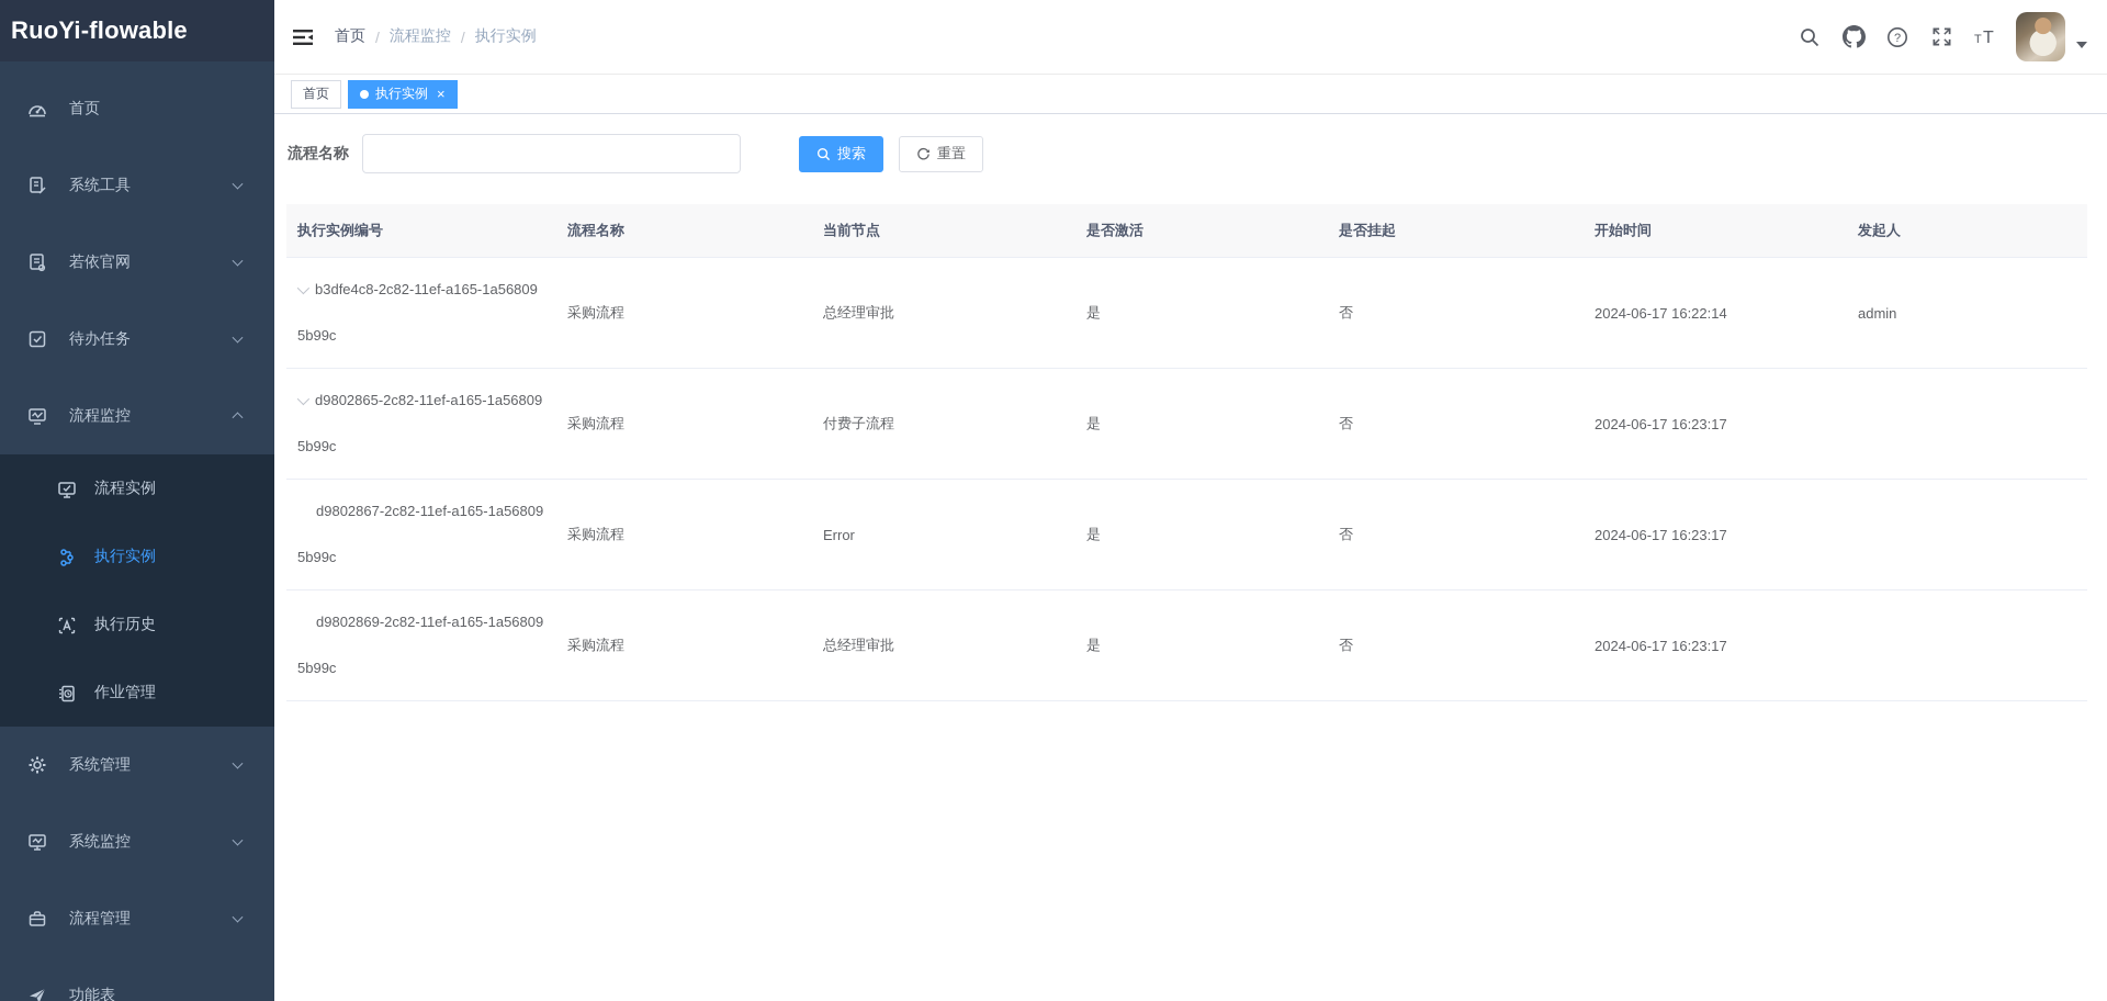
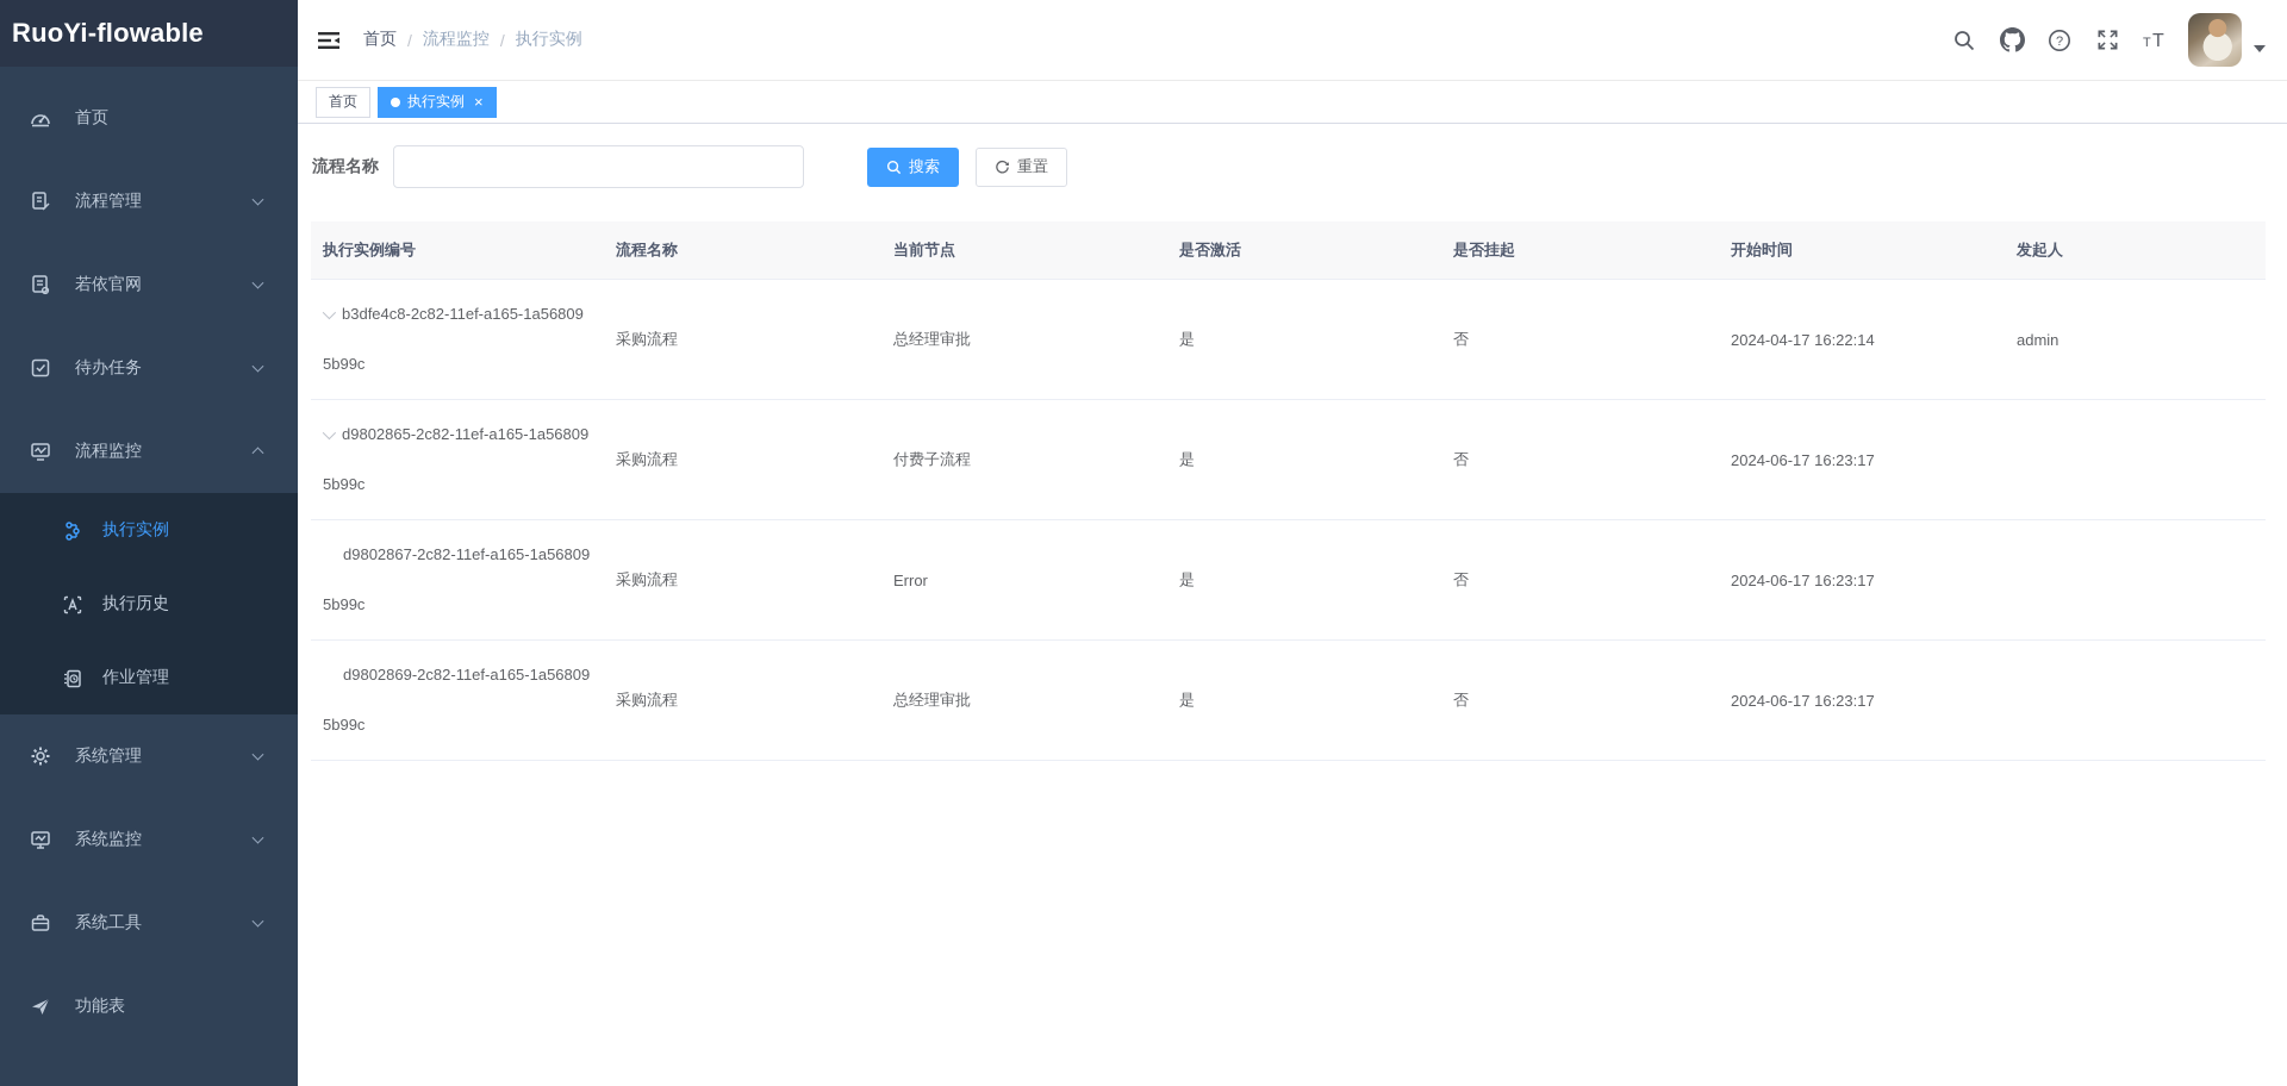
  RuoYi-flowable
  首页
- 系统工具
+ 流程管理
  若依官网
  待办任务
  流程监控
- 流程实例
  执行实例
  执行历史
  作业管理
  系统管理
  系统监控
- 流程管理
+ 系统工具
  功能表
  首页
  /
  流程监控
  /
  执行实例
  ?
  T
  T
  首页
  执行实例
  ×
  流程名称
  搜索
  重置
  执行实例编号	流程名称	当前节点	是否激活	是否挂起	开始时间	发起人
- b3dfe4c8-2c82-11ef-a165-1a568095b99c	采购流程	总经理审批	是	否	2024-06-17 16:22:14	admin
+ b3dfe4c8-2c82-11ef-a165-1a568095b99c	采购流程	总经理审批	是	否	2024-04-17 16:22:14	admin
  d9802865-2c82-11ef-a165-1a568095b99c	采购流程	付费子流程	是	否	2024-06-17 16:23:17
  d9802867-2c82-11ef-a165-1a568095b99c	采购流程	Error	是	否	2024-06-17 16:23:17
  d9802869-2c82-11ef-a165-1a568095b99c	采购流程	总经理审批	是	否	2024-06-17 16:23:17
